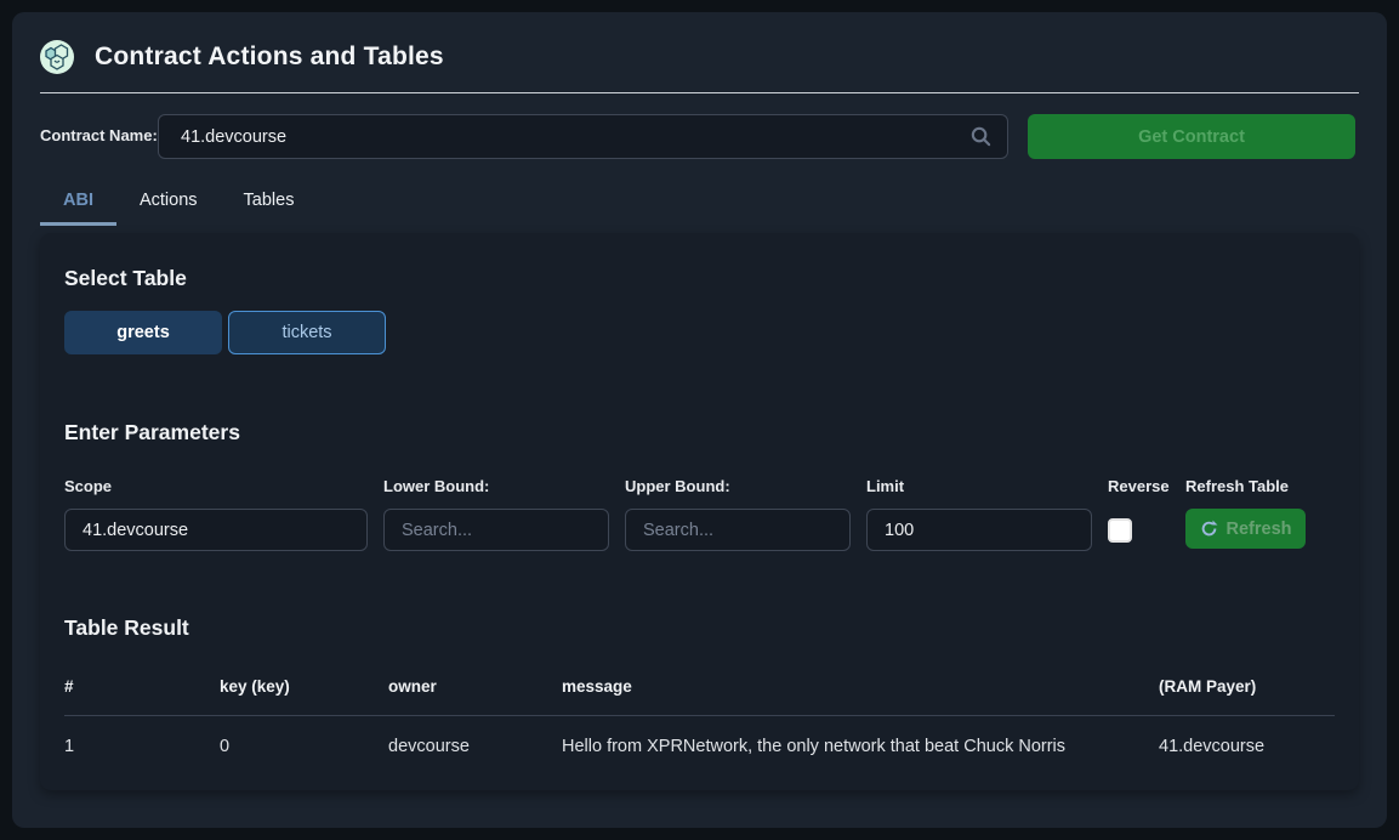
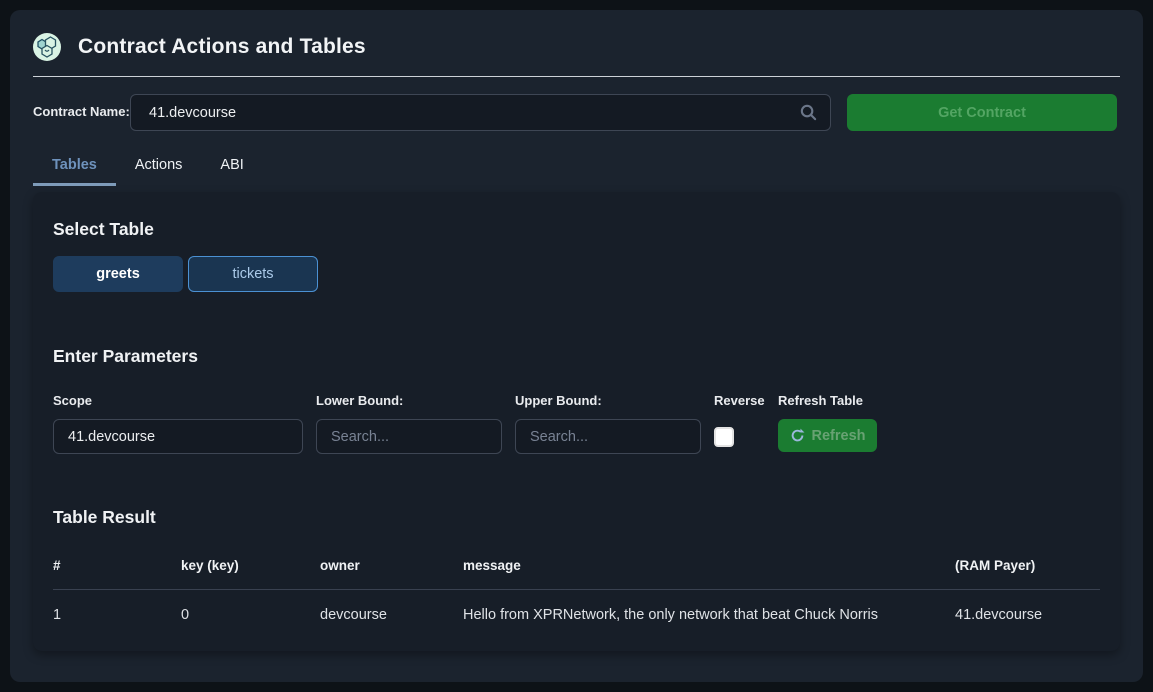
  Contract Actions and Tables
  Contract Name:
  41.devcourse
  Get Contract
- ABI
+ Tables
  Actions
- Tables
+ ABI
  Select Table
  greets
  tickets
  Enter Parameters
  Scope
  41.devcourse
  Lower Bound:
  Search...
  Upper Bound:
  Search...
- Limit
- 100
  Reverse
  Refresh Table
  Refresh
  Table Result
  #	key (key)	owner	message	(RAM Payer)
  1	0	devcourse	Hello from XPRNetwork, the only network that beat Chuck Norris	41.devcourse
